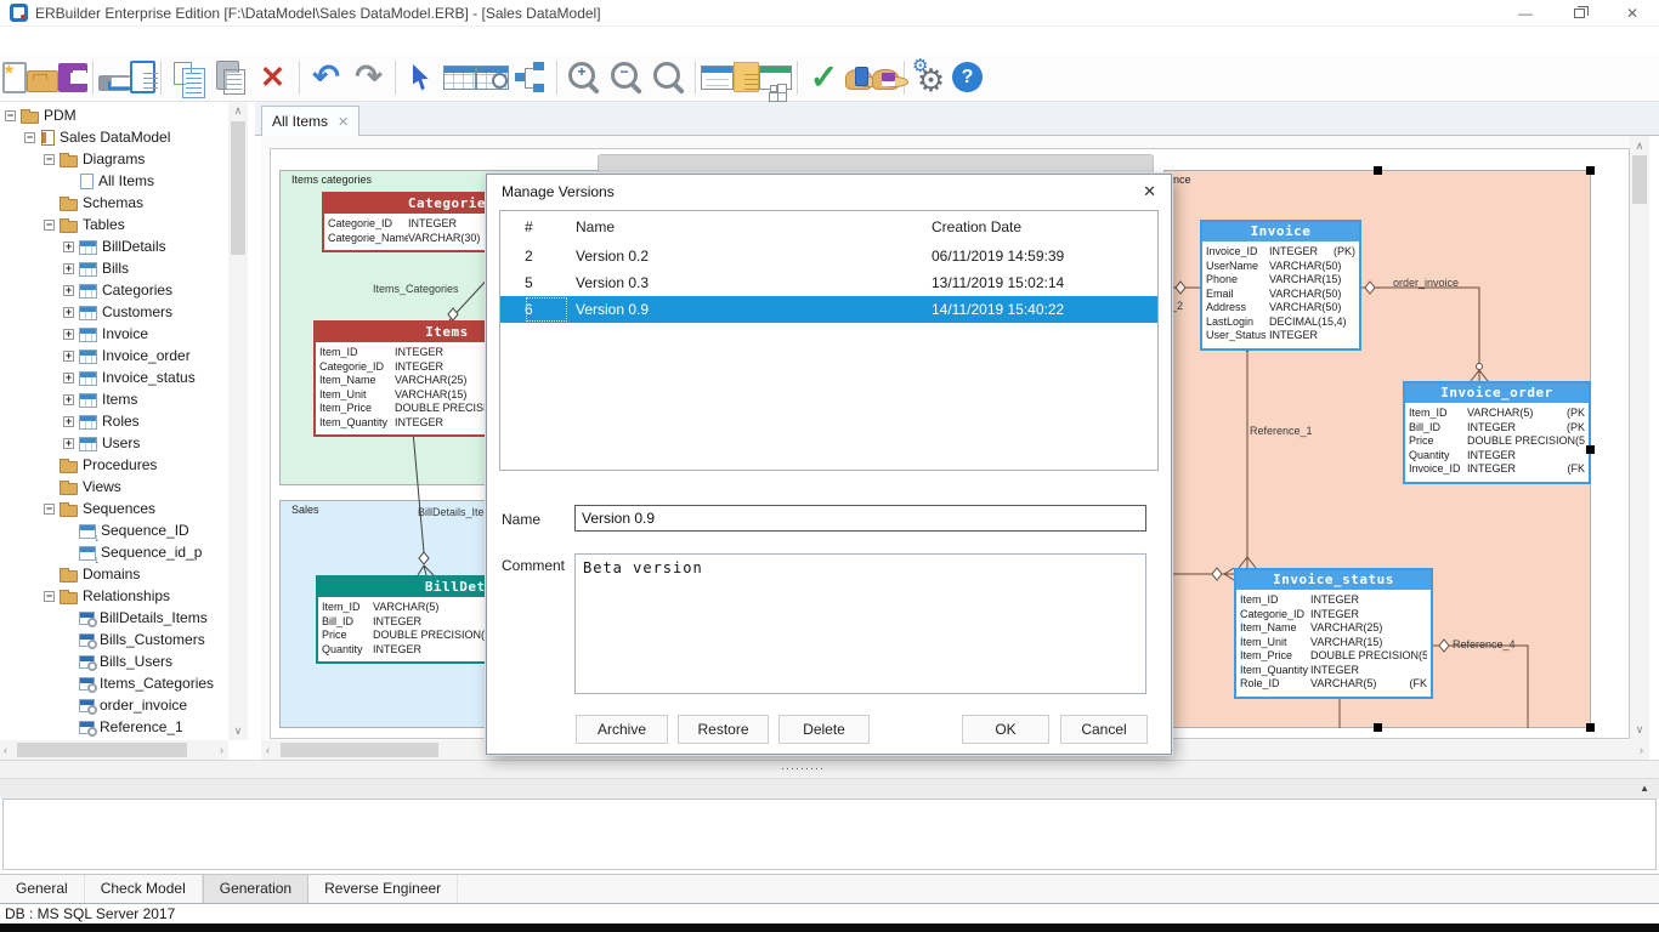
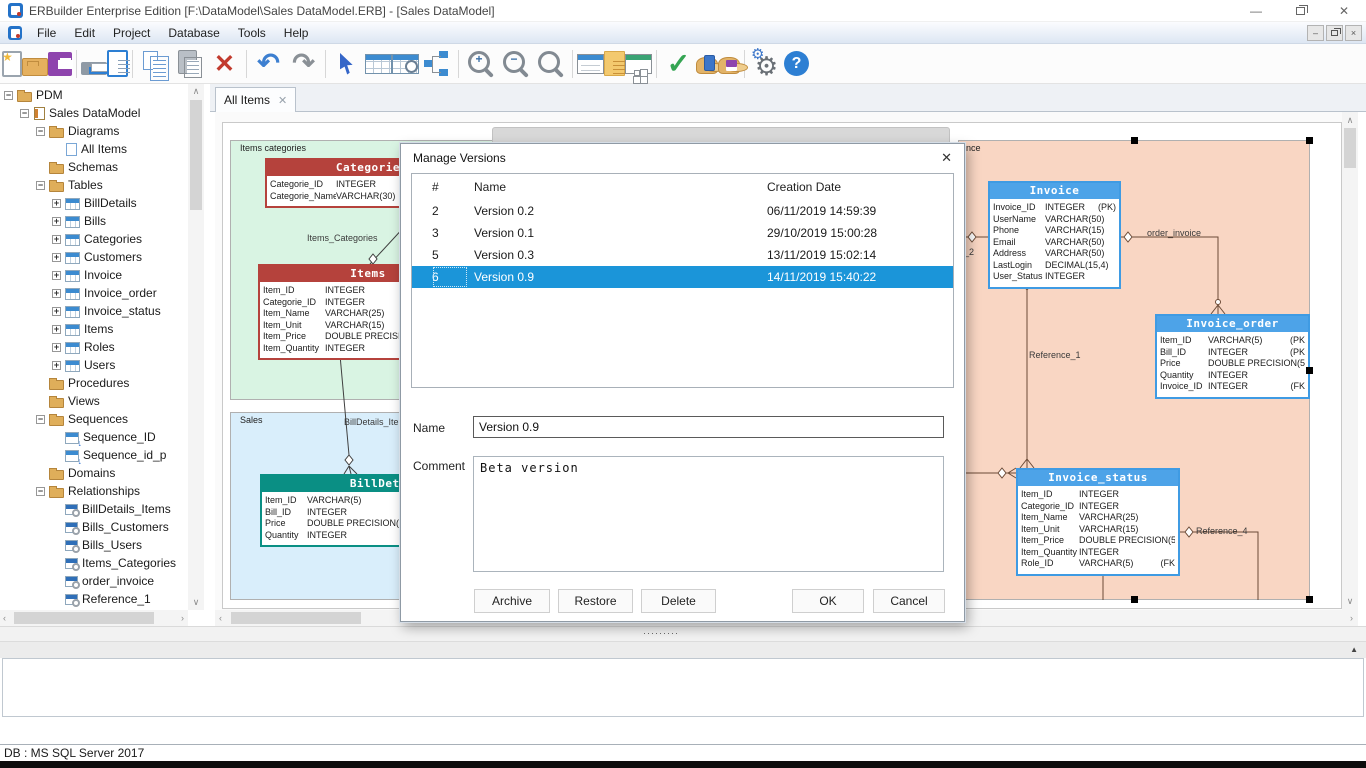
  ERBuilder Enterprise Edition [F:\DataModel\Sales DataModel.ERB] - [Sales DataModel]
  —
  ✕
+ File
+ Edit
+ Project
+ Database
+ Tools
+ Help
+ –
+ ×
  −
  PDM
  −
  Sales DataModel
  −
  Diagrams
  All Items
  Schemas
  −
  Tables
  +
  BillDetails
  +
  Bills
  +
  Categories
  +
  Customers
  +
  Invoice
  +
  Invoice_order
  +
  Invoice_status
  +
  Items
  +
  Roles
  +
  Users
  Procedures
  Views
  −
  Sequences
  Sequence_ID
  Sequence_id_p
  Domains
  −
  Relationships
  BillDetails_Items
  Bills_Customers
  Bills_Users
  Items_Categories
  order_invoice
  Reference_1
  ∧
  ∨
  ‹
  ›
  All Items
  ✕
  Items categories
  Sales
  nce
  Items_Categories
  BillDetails_Ite
  order_invoice
  Reference_1
  Reference_4
  Categorie
  Categorie_ID
  INTEGER
  Categorie_Name
  VARCHAR(30)
  Items
  Item_ID
  INTEGER
  Categorie_ID
  INTEGER
  Item_Name
  VARCHAR(25)
  Item_Unit
  VARCHAR(15)
  Item_Price
  Item_Quantity
  INTEGER
  Item_ID
  VARCHAR(5)
  Bill_ID
  INTEGER
  Price
  DOUBLE PRECISION(
  Quantity
  INTEGER
  Invoice
  Invoice_ID
  INTEGER
  (PK)
  UserName
  VARCHAR(50)
  Phone
  VARCHAR(15)
  Email
  VARCHAR(50)
  Address
  VARCHAR(50)
  LastLogin
  DECIMAL(15,4)
  User_Status
  INTEGER
  Invoice_order
  Item_ID
  VARCHAR(5)
  (PK
  Bill_ID
  INTEGER
  (PK
  Price
  DOUBLE PRECISION(5
  Quantity
  INTEGER
  Invoice_ID
  INTEGER
  (FK
  Invoice_status
  Item_ID
  INTEGER
  Categorie_ID
  INTEGER
  Item_Name
  VARCHAR(25)
  Item_Unit
  VARCHAR(15)
  Item_Price
  DOUBLE PRECISION(5
  Item_Quantity
  INTEGER
  Role_ID
  VARCHAR(5)
  (FK
  ∧
  ∨
  ‹
  ›
  Manage Versions
  ✕
  #
  Name
  Creation Date
  2
  Version 0.2
  06/11/2019 14:59:39
+ 3
+ Version 0.1
+ 29/10/2019 15:00:28
  5
  Version 0.3
  13/11/2019 15:02:14
  6
  Version 0.9
  14/11/2019 15:40:22
  Name
  Version 0.9
  Comment
  Beta version
  Archive
  Restore
  Delete
  OK
  Cancel
  ·········
  ▲
- General
- Check Model
- Generation
- Reverse Engineer
  DB : MS SQL Server 2017
